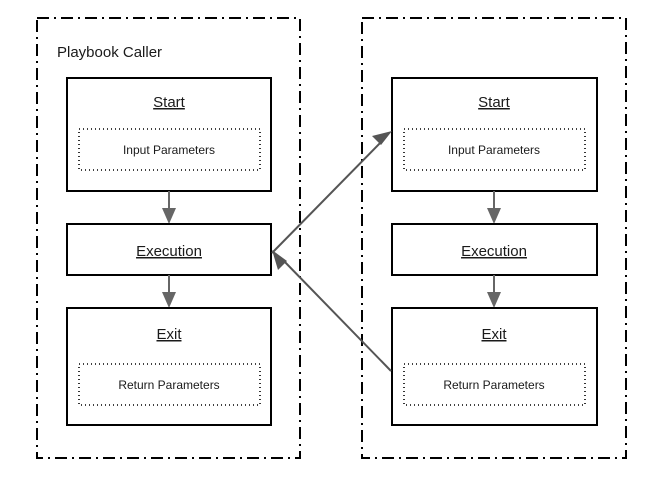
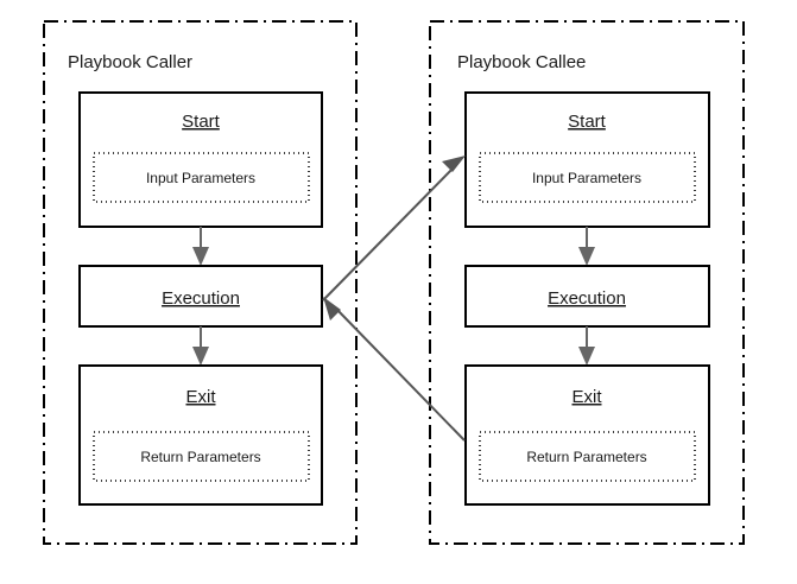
  Playbook Caller
  Start
  Input Parameters
  Execution
  Exit
  Return Parameters
+ Playbook Callee
  Start
  Input Parameters
  Execution
  Exit
  Return Parameters
